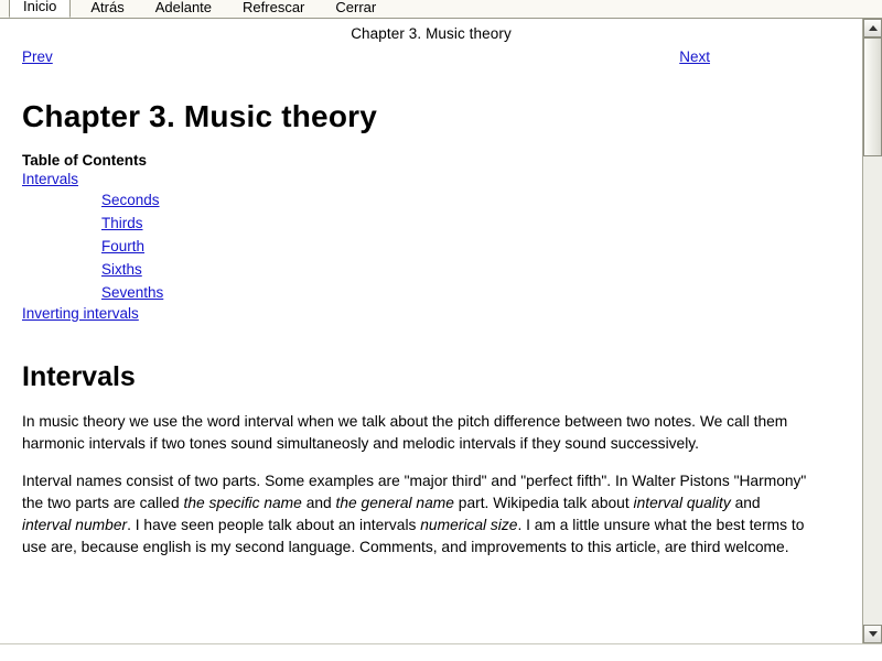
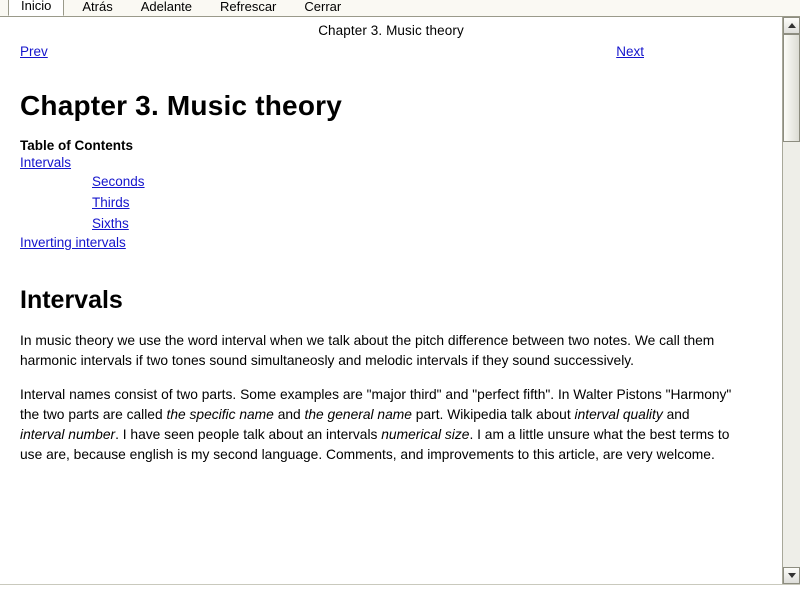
  Inicio
  Atrás
  Adelante
  Refrescar
  Cerrar
  Chapter 3. Music theory
  Prev
  Next
  Chapter 3. Music theory
  Table of Contents
  Intervals
  Seconds
  Thirds
- Fourth
  Sixths
- Sevenths
  Inverting intervals
  Intervals
  In music theory we use the word interval when we talk about the pitch difference between two notes. We call them harmonic intervals if two tones sound simultaneosly and melodic intervals if they sound successively.
- Interval names consist of two parts. Some examples are "major third" and "perfect fifth". In Walter Pistons "Harmony" the two parts are called the specific name and the general name part. Wikipedia talk about interval quality and interval number. I have seen people talk about an intervals numerical size. I am a little unsure what the best terms to use are, because english is my second language. Comments, and improvements to this article, are third welcome.
+ Interval names consist of two parts. Some examples are "major third" and "perfect fifth". In Walter Pistons "Harmony" the two parts are called the specific name and the general name part. Wikipedia talk about interval quality and interval number. I have seen people talk about an intervals numerical size. I am a little unsure what the best terms to use are, because english is my second language. Comments, and improvements to this article, are very welcome.
